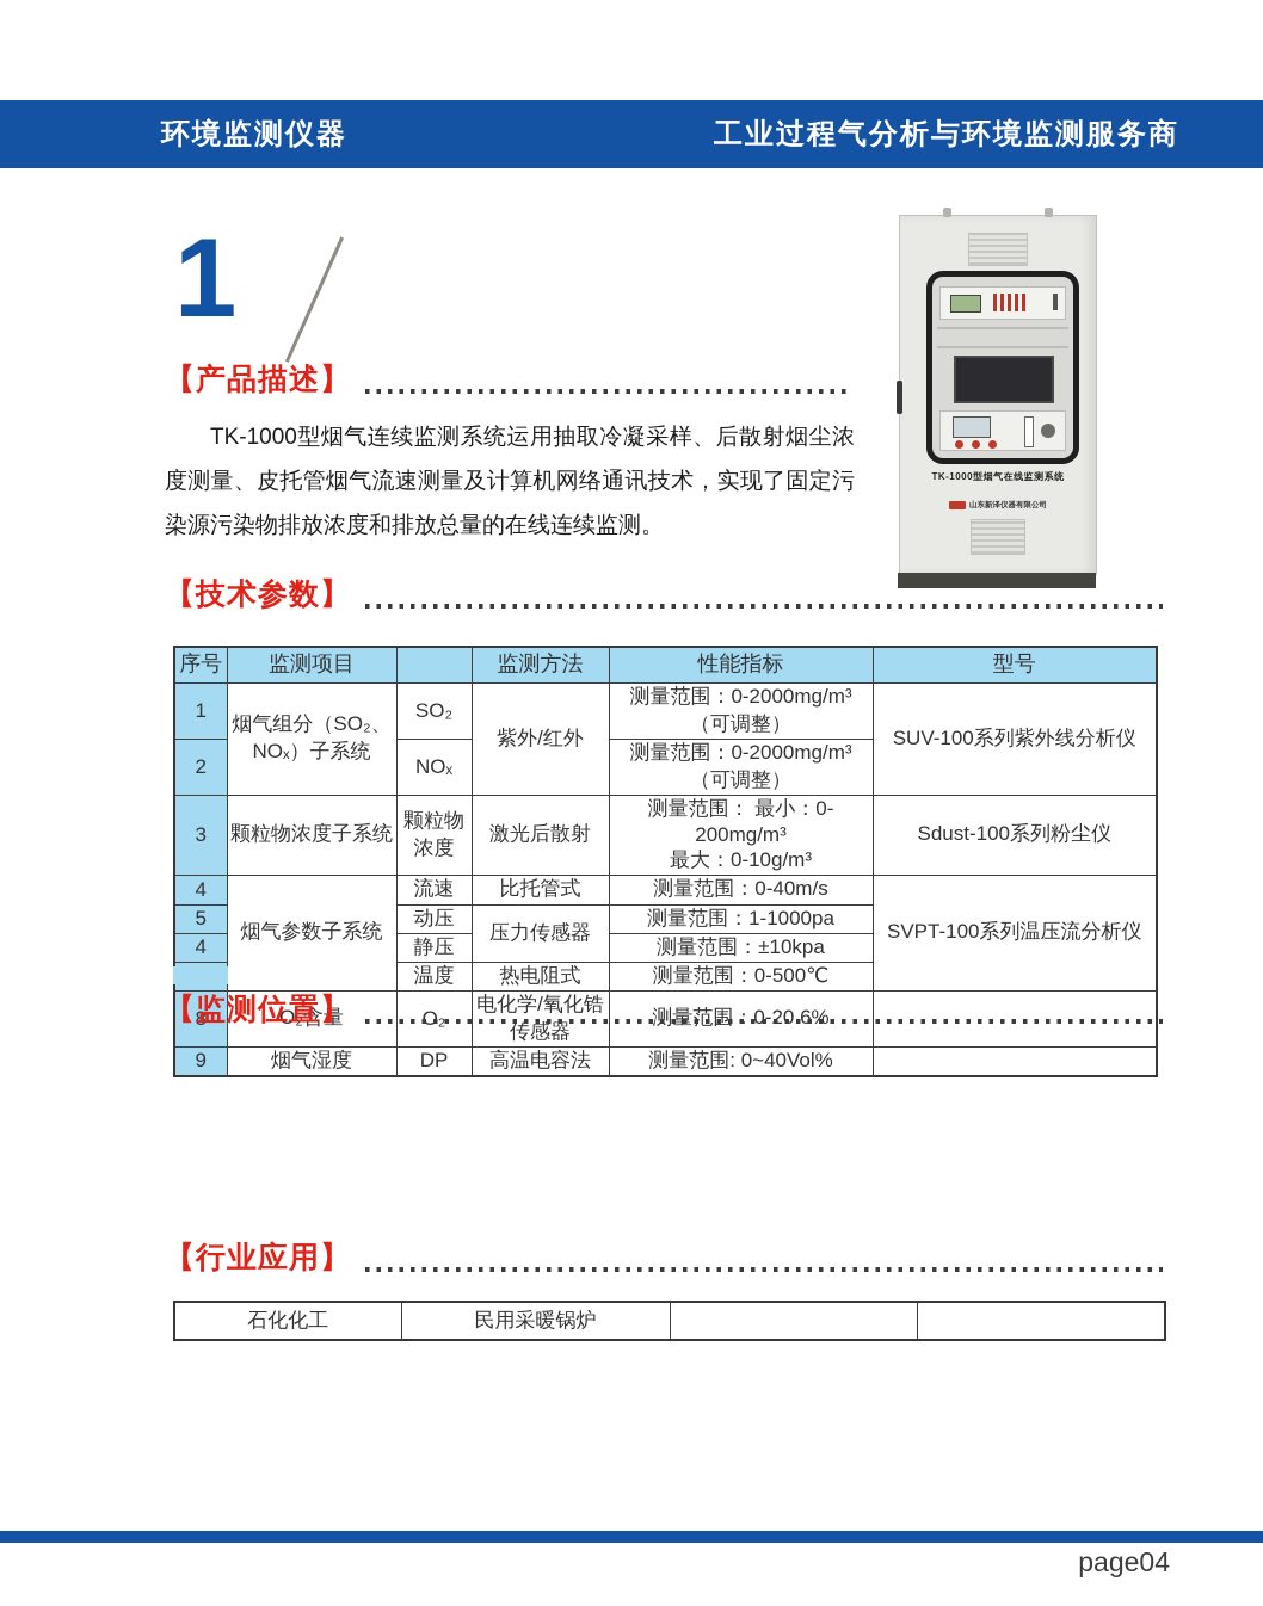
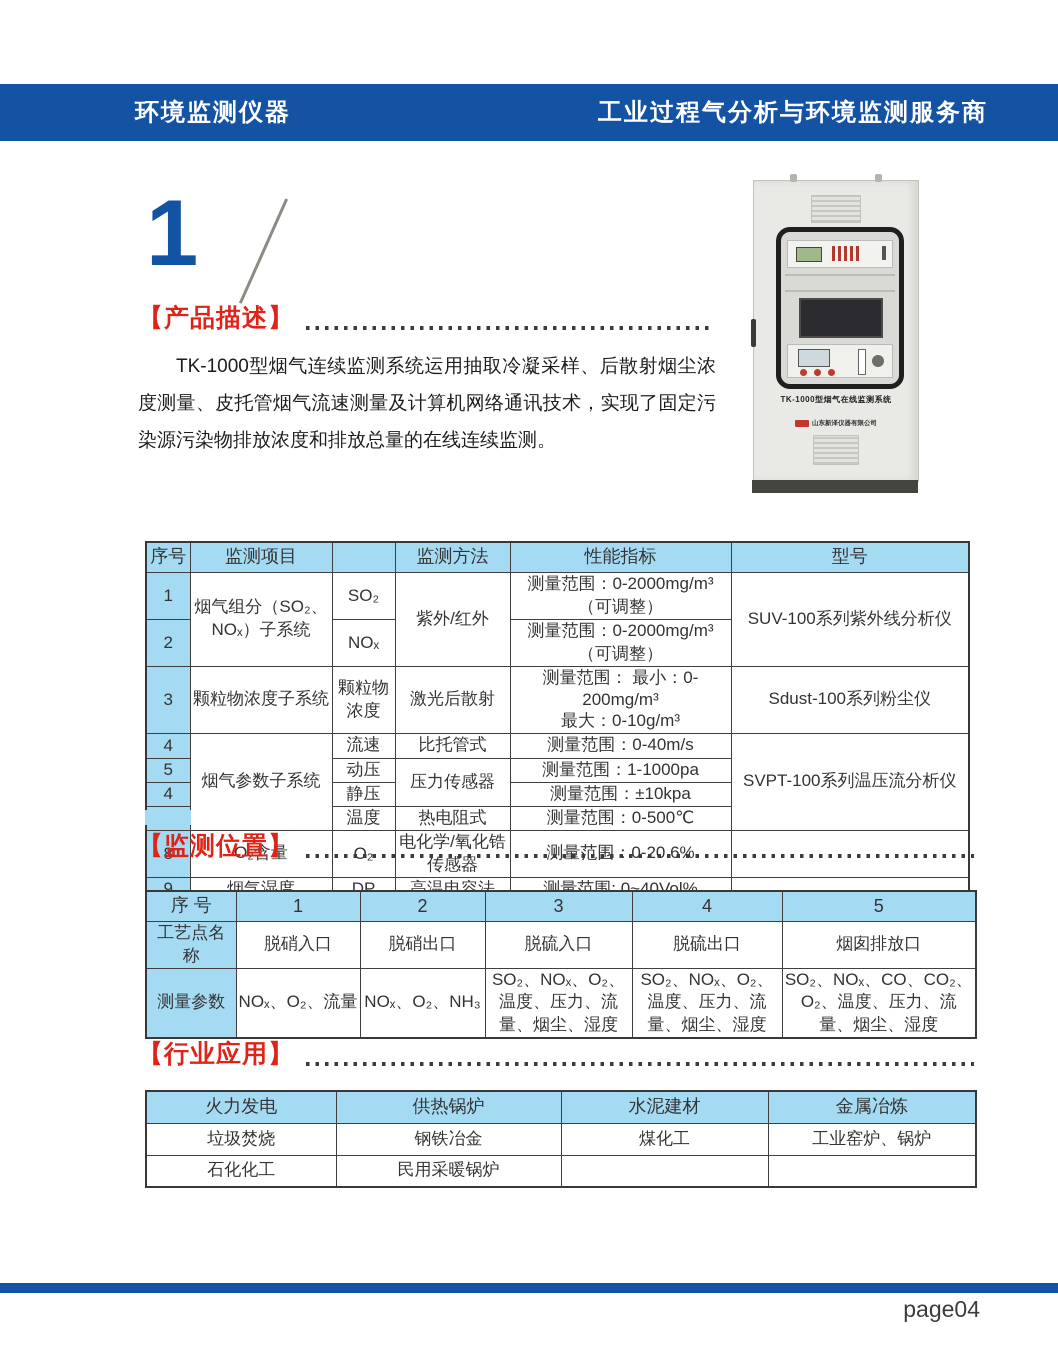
  环境监测仪器
  工业过程气分析与环境监测服务商
  1
  【产品描述】
  TK-1000型烟气连续监测系统运用抽取冷凝采样、后散射烟尘浓度测量、皮托管烟气流速测量及计算机网络通讯技术，实现了固定污染源污染物排放浓度和排放总量的在线连续监测。
  TK-1000型烟气在线监测系统
- 【技术参数】
  序号	监测项目		监测方法	性能指标	型号
  1	烟气组分（SO₂、NOₓ）子系统	SO₂	紫外/红外	测量范围：0-2000mg/m³（可调整）	SUV-100系列紫外线分析仪
  2	NOₓ	测量范围：0-2000mg/m³（可调整）
  3	颗粒物浓度子系统	颗粒物浓度	激光后散射	测量范围： 最小：0-200mg/m³ 最大：0-10g/m³	Sdust-100系列粉尘仪
  4	烟气参数子系统	流速	比托管式	测量范围：0-40m/s	SVPT-100系列温压流分析仪
  5	动压	压力传感器	测量范围：1-1000pa
  4	静压	测量范围：±10kpa
  	温度	热电阻式	测量范围：0-500℃
  8	O₂含量	O₂	电化学/氧化锆传感器	测量范围：0-20.6%
  9	烟气湿度	DP	高温电容法	测量范围: 0~40Vol%
  【监测位置】
+ 序 号	1	2	3	4	5
+ 工艺点名称	脱硝入口	脱硝出口	脱硫入口	脱硫出口	烟囱排放口
+ 测量参数	NOₓ、O₂、流量	NOₓ、O₂、NH₃	SO₂、NOₓ、O₂、温度、压力、流量、烟尘、湿度	SO₂、NOₓ、O₂、温度、压力、流量、烟尘、湿度	SO₂、NOₓ、CO、CO₂、O₂、温度、压力、流量、烟尘、湿度
  【行业应用】
+ 火力发电	供热锅炉	水泥建材	金属冶炼
+ 垃圾焚烧	钢铁冶金	煤化工	工业窑炉、锅炉
  石化化工	民用采暖锅炉
  page04
